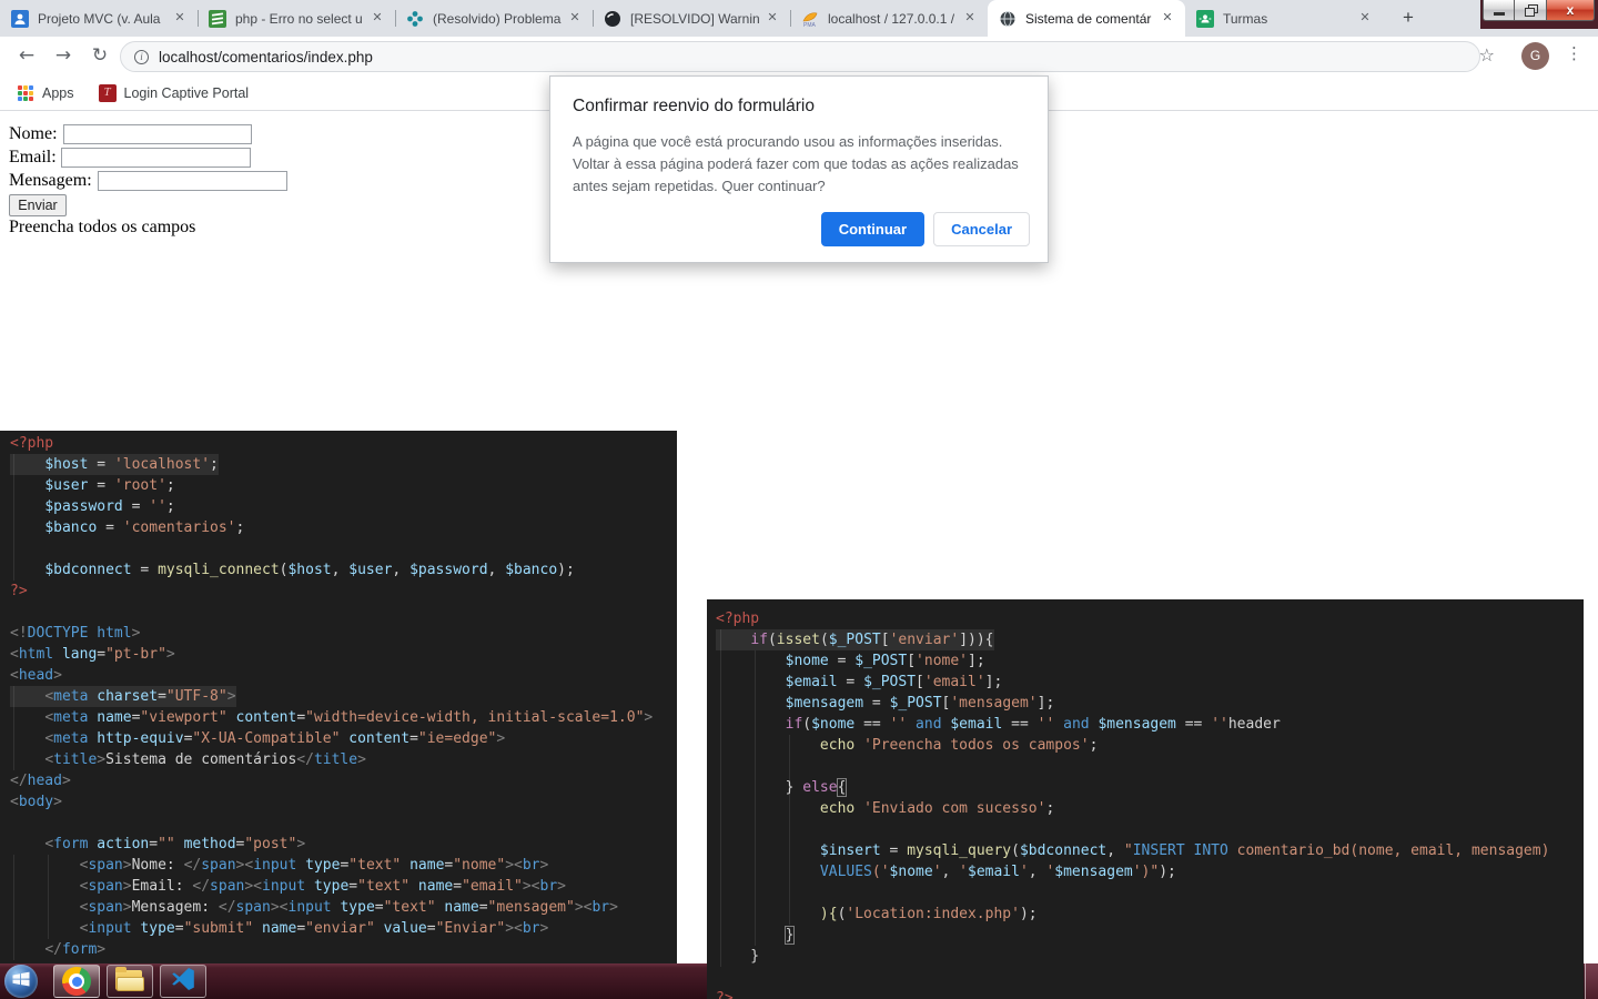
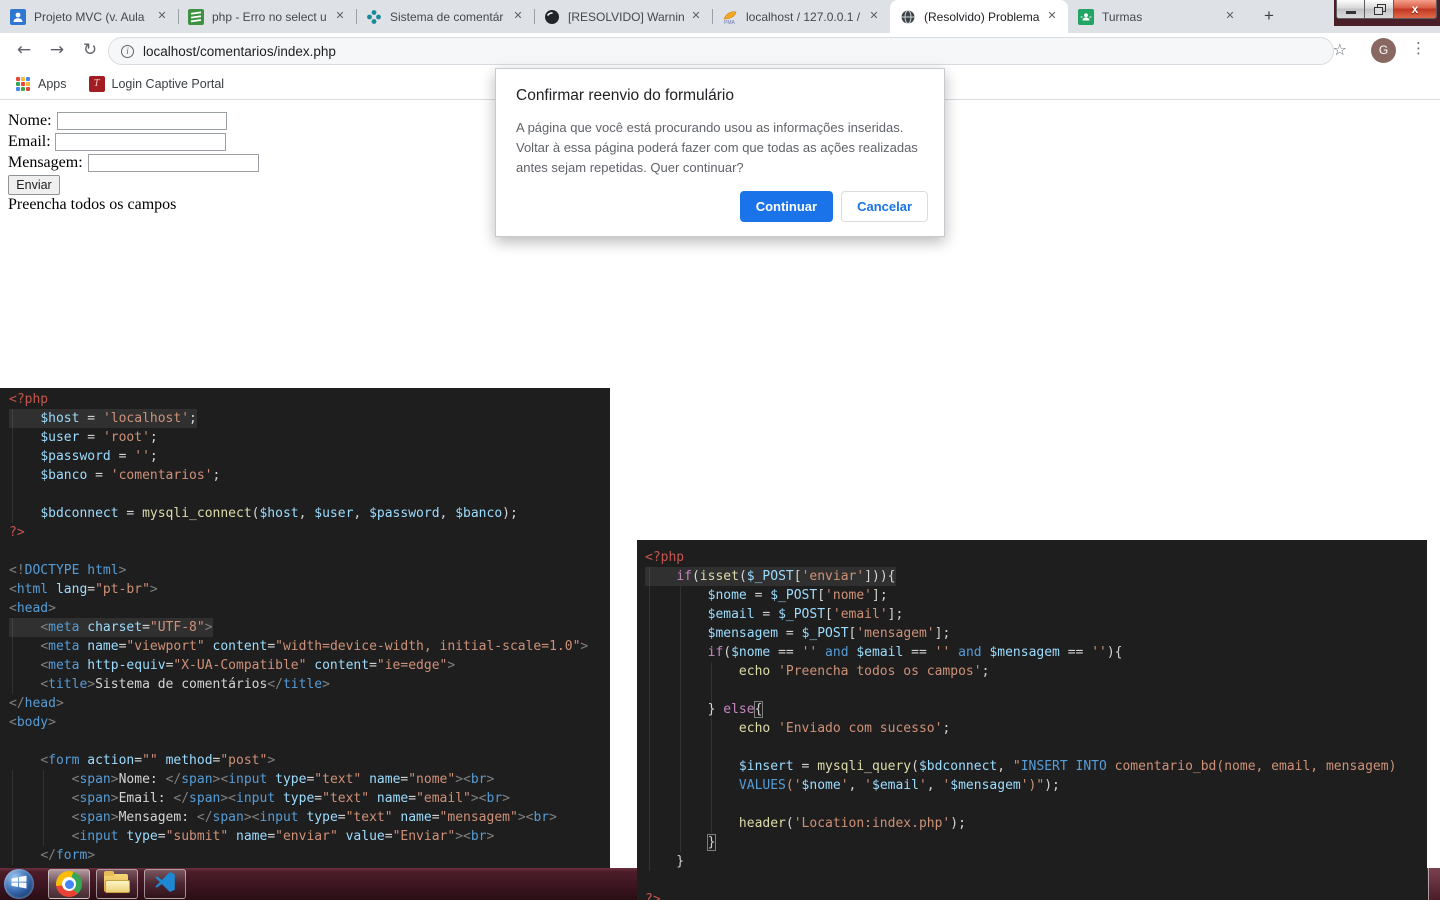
  Projeto MVC (v. Aula
  ✕
  php - Erro no select u
  ✕
- (Resolvido) Problema
+ Sistema de comentár
  ✕
  [RESOLVIDO] Warnin
  ✕
  localhost / 127.0.0.1 /
  ✕
- Sistema de comentár
+ (Resolvido) Problema
  ✕
  Turmas
  ✕
  +
  x
  ←
  →
  ↻
  i
  localhost/comentarios/index.php
  ☆
  G
  ⋮
  Apps
  T
  Login Captive Portal
  Nome:
  Email:
  Mensagem:
  Enviar
  Preencha todos os campos
  Confirmar reenvio do formulário
  A página que você está procurando usou as informações inseridas.
  Voltar à essa página poderá fazer com que todas as ações realizadas
  antes sejam repetidas. Quer continuar?
  Continuar
  Cancelar
  <?php
  $host = 'localhost';
  $user = 'root';
  $password = '';
  $banco = 'comentarios';
  $bdconnect = mysqli_connect($host, $user, $password, $banco);
  ?>
  <!DOCTYPE html>
  <html lang="pt-br">
  <head>
  <meta charset="UTF-8">
  <meta name="viewport" content="width=device-width, initial-scale=1.0">
  <meta http-equiv="X-UA-Compatible" content="ie=edge">
  <title>Sistema de comentários</title>
  </head>
  <body>
  <form action="" method="post">
  <span>Nome: </span><input type="text" name="nome"><br>
  <span>Email: </span><input type="text" name="email"><br>
  <span>Mensagem: </span><input type="text" name="mensagem"><br>
  <input type="submit" name="enviar" value="Enviar"><br>
  </form>
  <?php
  if(isset($_POST['enviar'])){
  $nome = $_POST['nome'];
  $email = $_POST['email'];
  $mensagem = $_POST['mensagem'];
- if($nome == '' and $email == '' and $mensagem == ''header
+ if($nome == '' and $email == '' and $mensagem == ''){
  echo 'Preencha todos os campos';
  } else{
  echo 'Enviado com sucesso';
  $insert = mysqli_query($bdconnect, "INSERT INTO comentario_bd(nome, email, mensagem)
  VALUES('$nome', '$email', '$mensagem')");
- ){('Location:index.php');
+ header('Location:index.php');
  }
  }
